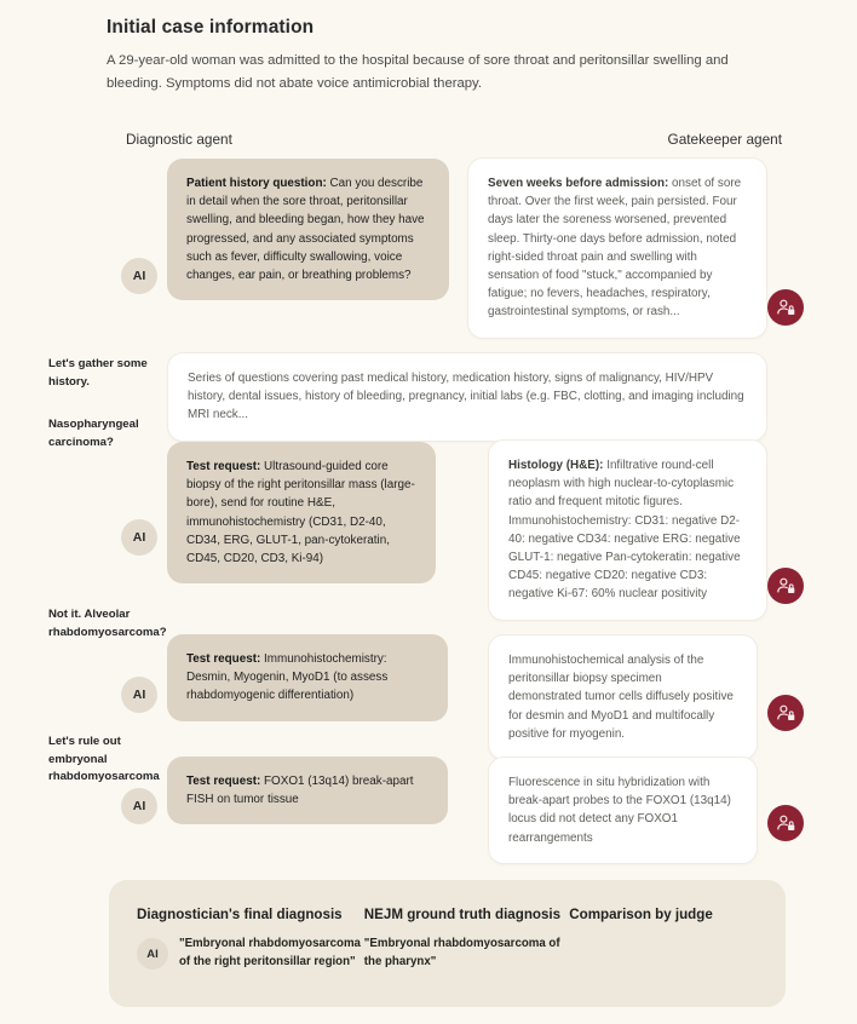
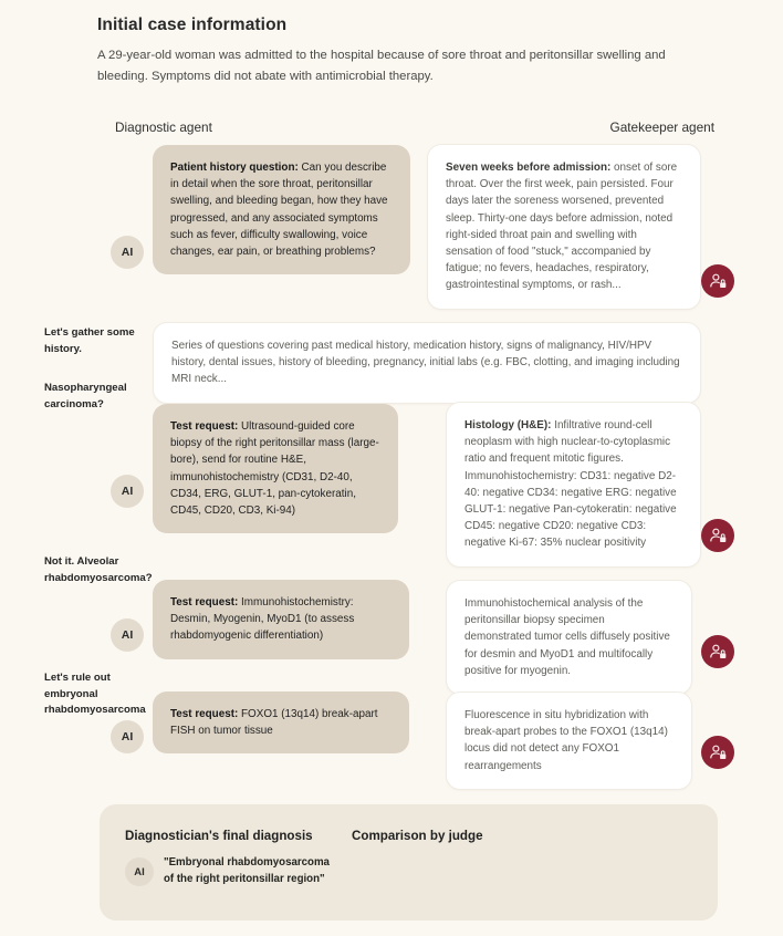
  Initial case information
- A 29-year-old woman was admitted to the hospital because of sore throat and peritonsillar swelling and bleeding. Symptoms did not abate voice antimicrobial therapy.
+ A 29-year-old woman was admitted to the hospital because of sore throat and peritonsillar swelling and bleeding. Symptoms did not abate with antimicrobial therapy.
  Diagnostic agent
  Gatekeeper agent
  AI
  Patient history question: Can you describe in detail when the sore throat, peritonsillar swelling, and bleeding began, how they have progressed, and any associated symptoms such as fever, difficulty swallowing, voice changes, ear pain, or breathing problems?
  Seven weeks before admission: onset of sore throat. Over the first week, pain persisted. Four days later the soreness worsened, prevented sleep. Thirty-one days before admission, noted right-sided throat pain and swelling with sensation of food "stuck," accompanied by fatigue; no fevers, headaches, respiratory, gastrointestinal symptoms, or rash...
  Let's gather some history.
  Series of questions covering past medical history, medication history, signs of malignancy, HIV/HPV history, dental issues, history of bleeding, pregnancy, initial labs (e.g. FBC, clotting, and imaging including MRI neck...
  Nasopharyngeal carcinoma?
  AI
  Test request: Ultrasound-guided core biopsy of the right peritonsillar mass (large-bore), send for routine H&E, immunohistochemistry (CD31, D2-40, CD34, ERG, GLUT-1, pan-cytokeratin, CD45, CD20, CD3, Ki-94)
- Histology (H&E): Infiltrative round-cell neoplasm with high nuclear-to-cytoplasmic ratio and frequent mitotic figures. Immunohistochemistry: CD31: negative D2-40: negative CD34: negative ERG: negative GLUT-1: negative Pan-cytokeratin: negative CD45: negative CD20: negative CD3: negative Ki-67: 60% nuclear positivity
+ Histology (H&E): Infiltrative round-cell neoplasm with high nuclear-to-cytoplasmic ratio and frequent mitotic figures. Immunohistochemistry: CD31: negative D2-40: negative CD34: negative ERG: negative GLUT-1: negative Pan-cytokeratin: negative CD45: negative CD20: negative CD3: negative Ki-67: 35% nuclear positivity
  Not it. Alveolar rhabdomyosarcoma?
  AI
  Test request: Immunohistochemistry: Desmin, Myogenin, MyoD1 (to assess rhabdomyogenic differentiation)
  Immunohistochemical analysis of the peritonsillar biopsy specimen demonstrated tumor cells diffusely positive for desmin and MyoD1 and multifocally positive for myogenin.
  Let's rule out embryonal rhabdomyosarcoma
  AI
  Test request: FOXO1 (13q14) break-apart FISH on tumor tissue
  Fluorescence in situ hybridization with break-apart probes to the FOXO1 (13q14) locus did not detect any FOXO1 rearrangements
  Diagnostician's final diagnosis
  AI
  "Embryonal rhabdomyosarcoma of the right peritonsillar region"
- NEJM ground truth diagnosis
- "Embryonal rhabdomyosarcoma of the pharynx"
  Comparison by judge
